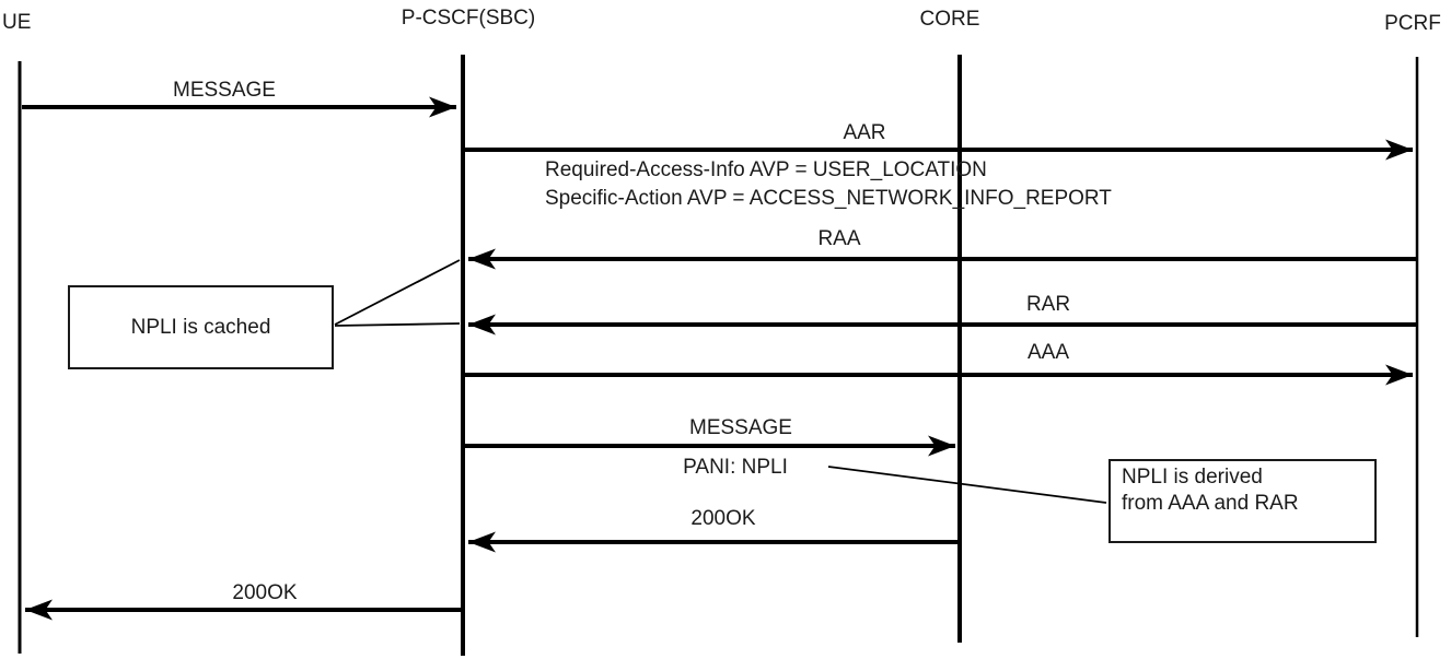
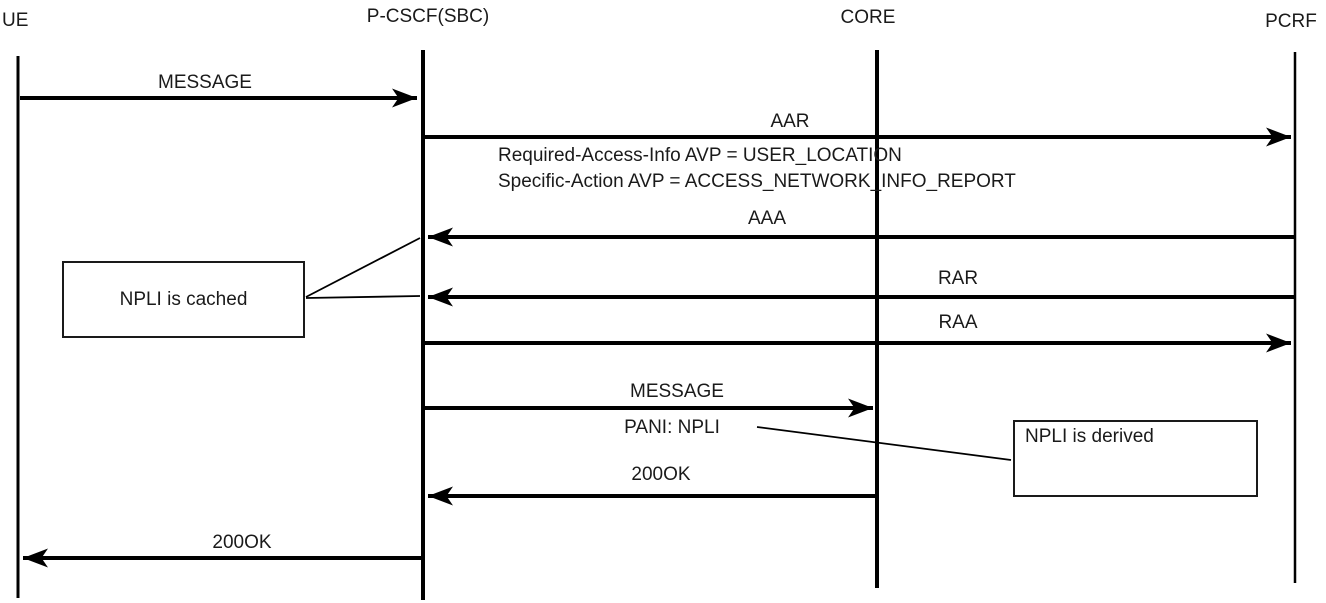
  UE
  P-CSCF(SBC)
  CORE
  PCRF
  MESSAGE
  AAR
- RAA
+ AAA
  RAR
- AAA
+ RAA
  MESSAGE
  200OK
  200OK
  Required-Access-Info AVP = USER_LOCATION
  Specific-Action AVP = ACCESS_NETWORK_INFO_REPORT
  PANI: NPLI
  NPLI is cached
  NPLI is derived
- from AAA and RAR
